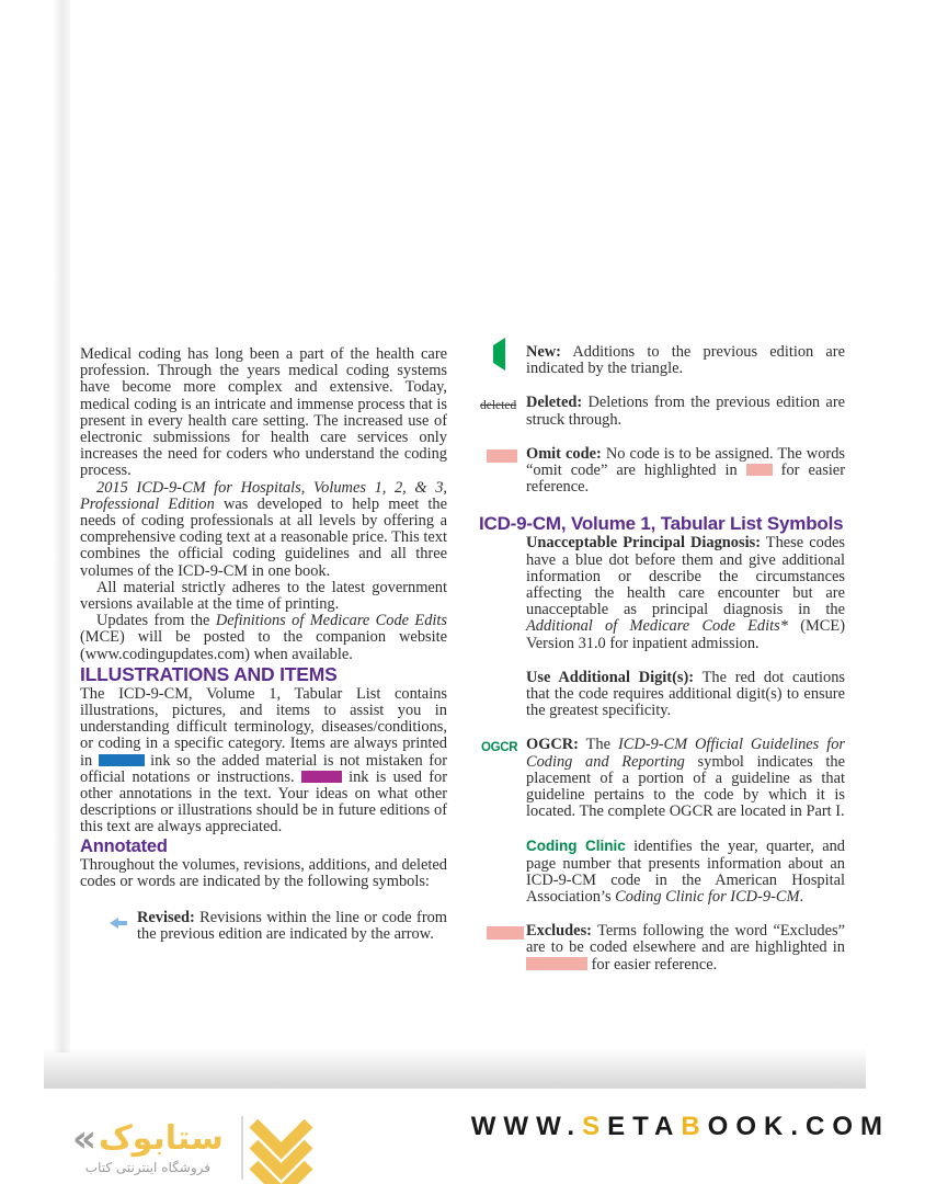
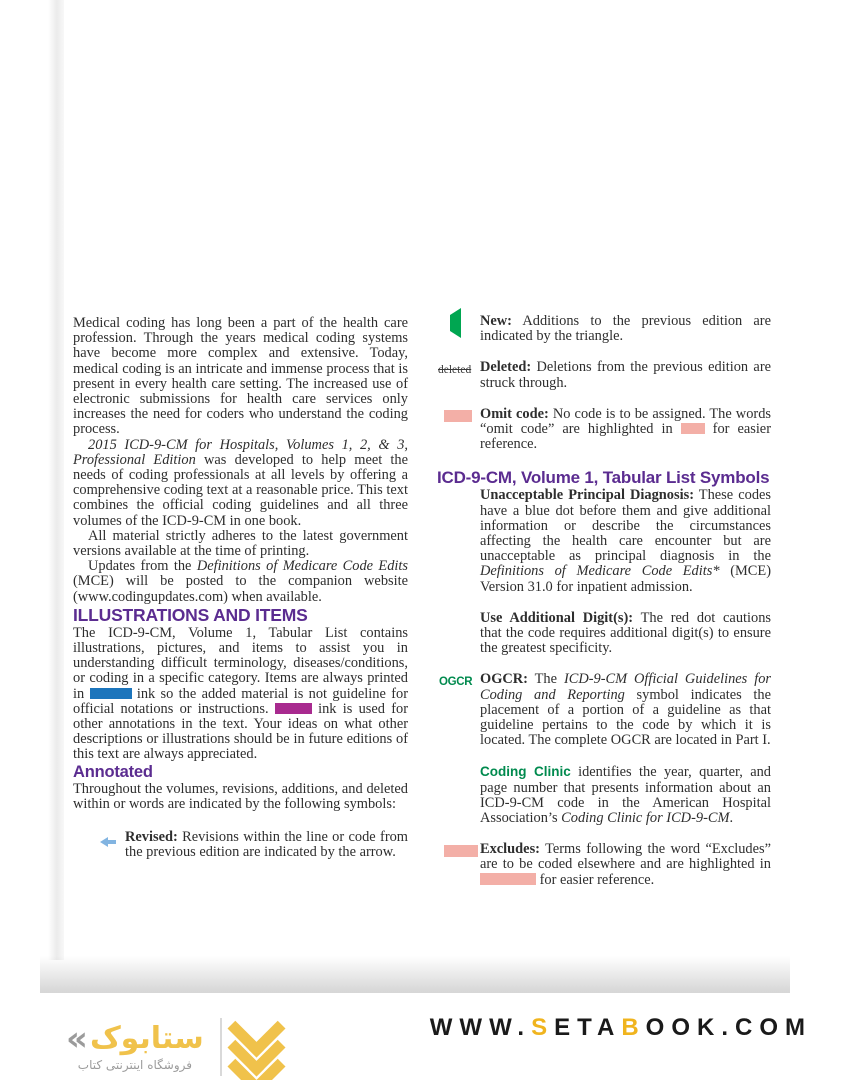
  Medical coding has long been a part of the health care profession. Through the years medical coding systems have become more complex and extensive. Today, medical coding is an intricate and immense process that is present in every health care setting. The increased use of electronic submissions for health care services only increases the need for coders who understand the coding process.
  2015 ICD-9-CM for Hospitals, Volumes 1, 2, & 3, Professional Edition was developed to help meet the needs of coding professionals at all levels by offering a comprehensive coding text at a reasonable price. This text combines the official coding guidelines and all three volumes of the ICD-9-CM in one book.
  All material strictly adheres to the latest government versions available at the time of printing.
  Updates from the Definitions of Medicare Code Edits (MCE) will be posted to the companion website (www.codingupdates.com) when available.
  ILLUSTRATIONS AND ITEMS
- The ICD-9-CM, Volume 1, Tabular List contains illustrations, pictures, and items to assist you in understanding difficult terminology, diseases/conditions, or coding in a specific category. Items are always printed in ink so the added material is not mistaken for official notations or instructions. ink is used for other annotations in the text. Your ideas on what other descriptions or illustrations should be in future editions of this text are always appreciated.
+ The ICD-9-CM, Volume 1, Tabular List contains illustrations, pictures, and items to assist you in understanding difficult terminology, diseases/conditions, or coding in a specific category. Items are always printed in ink so the added material is not guideline for official notations or instructions. ink is used for other annotations in the text. Your ideas on what other descriptions or illustrations should be in future editions of this text are always appreciated.
  Annotated
- Throughout the volumes, revisions, additions, and deleted codes or words are indicated by the following symbols:
+ Throughout the volumes, revisions, additions, and deleted within or words are indicated by the following symbols:
  Revised: Revisions within the line or code from the previous edition are indicated by the arrow.
  New: Additions to the previous edition are indicated by the triangle.
  deleted
  Deleted: Deletions from the previous edition are struck through.
  Omit code: No code is to be assigned. The words “omit code” are highlighted in for easier reference.
  ICD-9-CM, Volume 1, Tabular List Symbols
- Unacceptable Principal Diagnosis: These codes have a blue dot before them and give additional information or describe the circumstances affecting the health care encounter but are unacceptable as principal diagnosis in the Additional of Medicare Code Edits* (MCE) Version 31.0 for inpatient admission.
+ Unacceptable Principal Diagnosis: These codes have a blue dot before them and give additional information or describe the circumstances affecting the health care encounter but are unacceptable as principal diagnosis in the Definitions of Medicare Code Edits* (MCE) Version 31.0 for inpatient admission.
  Use Additional Digit(s): The red dot cautions that the code requires additional digit(s) to ensure the greatest specificity.
  OGCR
  OGCR: The ICD-9-CM Official Guidelines for Coding and Reporting symbol indicates the placement of a portion of a guideline as that guideline pertains to the code by which it is located. The complete OGCR are located in Part I.
  Coding Clinic identifies the year, quarter, and page number that presents information about an ICD-9-CM code in the American Hospital Association’s Coding Clinic for ICD-9-CM.
  Excludes: Terms following the word “Excludes” are to be coded elsewhere and are highlighted in for easier reference.
  « ستابوک
  فروشگاه اینترنتی کتاب
  WWW.SETABOOK.COM
